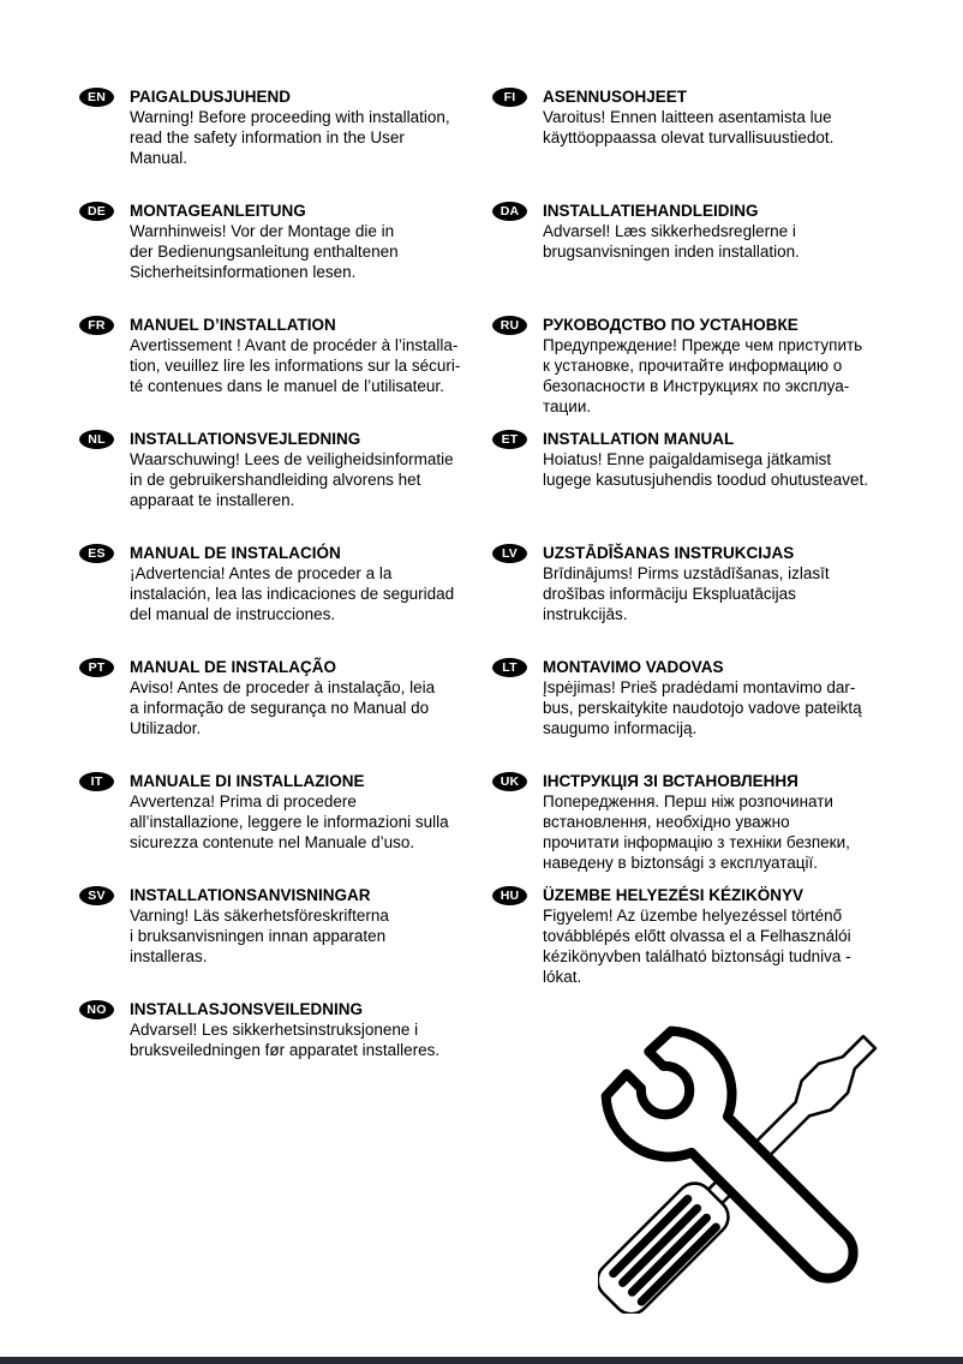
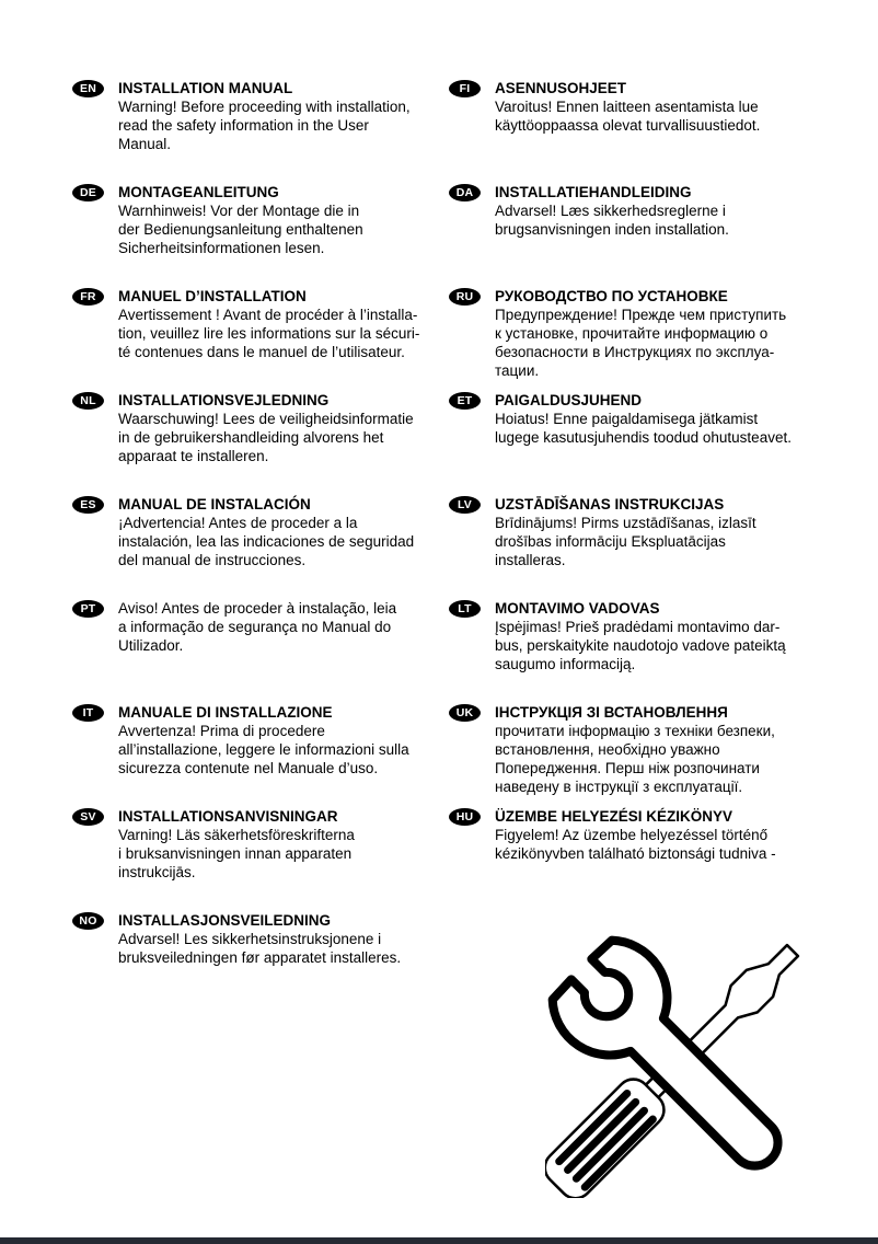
  EN
- PAIGALDUSJUHEND
+ INSTALLATION MANUAL
  Warning! Before proceeding with installation,
  read the safety information in the User
  Manual.
  DE
  MONTAGEANLEITUNG
  Warnhinweis! Vor der Montage die in
  der Bedienungsanleitung enthaltenen
  Sicherheitsinformationen lesen.
  FR
  MANUEL D’INSTALLATION
  Avertissement ! Avant de procéder à l’installa-
  tion, veuillez lire les informations sur la sécuri-
  té contenues dans le manuel de l’utilisateur.
  NL
  INSTALLATIONSVEJLEDNING
  Waarschuwing! Lees de veiligheidsinformatie
  in de gebruikershandleiding alvorens het
  apparaat te installeren.
  ES
  MANUAL DE INSTALACIÓN
  ¡Advertencia! Antes de proceder a la
  instalación, lea las indicaciones de seguridad
  del manual de instrucciones.
  PT
- MANUAL DE INSTALAÇÃO
  Aviso! Antes de proceder à instalação, leia
  a informação de segurança no Manual do
  Utilizador.
  IT
  MANUALE DI INSTALLAZIONE
  Avvertenza! Prima di procedere
  all’installazione, leggere le informazioni sulla
  sicurezza contenute nel Manuale d’uso.
  SV
  INSTALLATIONSANVISNINGAR
  Varning! Läs säkerhetsföreskrifterna
  i bruksanvisningen innan apparaten
- installeras.
+ instrukcijās.
  NO
  INSTALLASJONSVEILEDNING
  Advarsel! Les sikkerhetsinstruksjonene i
  bruksveiledningen før apparatet installeres.
  FI
  ASENNUSOHJEET
  Varoitus! Ennen laitteen asentamista lue
  käyttöoppaassa olevat turvallisuustiedot.
  DA
  INSTALLATIEHANDLEIDING
  Advarsel! Læs sikkerhedsreglerne i
  brugsanvisningen inden installation.
  RU
  РУКОВОДСТВО ПО УСТАНОВКЕ
  Предупреждение! Прежде чем приступить
  к установке, прочитайте информацию о
  безопасности в Инструкциях по эксплуа-
  тации.
  ET
- INSTALLATION MANUAL
+ PAIGALDUSJUHEND
  Hoiatus! Enne paigaldamisega jätkamist
  lugege kasutusjuhendis toodud ohutusteavet.
  LV
  UZSTĀDĪŠANAS INSTRUKCIJAS
  Brīdinājums! Pirms uzstādīšanas, izlasīt
  drošības informāciju Ekspluatācijas
- instrukcijās.
+ installeras.
  LT
  MONTAVIMO VADOVAS
  Įspėjimas! Prieš pradėdami montavimo dar-
  bus, perskaitykite naudotojo vadove pateiktą
  saugumo informaciją.
  UK
  ІНСТРУКЦІЯ ЗІ ВСТАНОВЛЕННЯ
- Попередження. Перш ніж розпочинати
+ прочитати інформацію з техніки безпеки,
  встановлення, необхідно уважно
- прочитати інформацію з техніки безпеки,
+ Попередження. Перш ніж розпочинати
- наведену в biztonsági з експлуатації.
+ наведену в інструкції з експлуатації.
  HU
  ÜZEMBE HELYEZÉSI KÉZIKÖNYV
  Figyelem! Az üzembe helyezéssel történő
- továbblépés előtt olvassa el a Felhasználói
  kézikönyvben található biztonsági tudniva -
- lókat.
